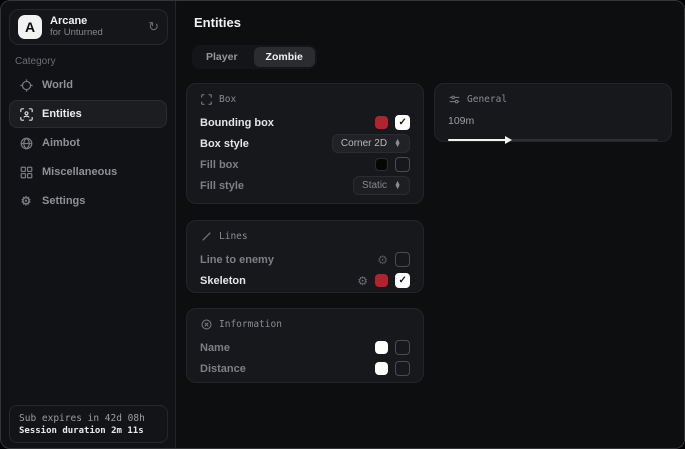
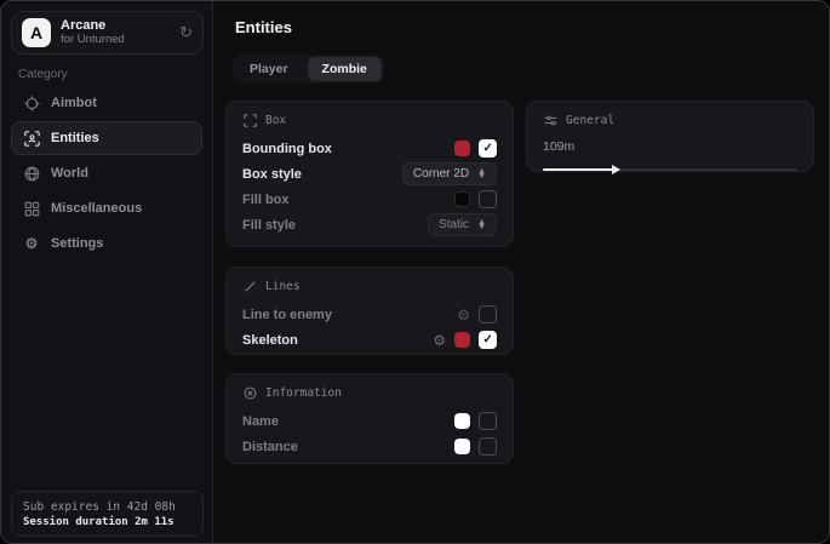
  A
  Arcane
  for Unturned
  ↻
  Category
- World
+ Aimbot
  Entities
- Aimbot
+ World
  Miscellaneous
  ⚙
  Settings
  Sub expires in 42d 08h
  Session duration 2m 11s
  Entities
  Player
  Zombie
  Box
  Bounding box
  Box style
  Corner 2D
  Fill box
  Fill style
  Static
  Lines
  Line to enemy
  ⚙
  Skeleton
  ⚙
  Information
  Name
  Distance
  General
  109m
